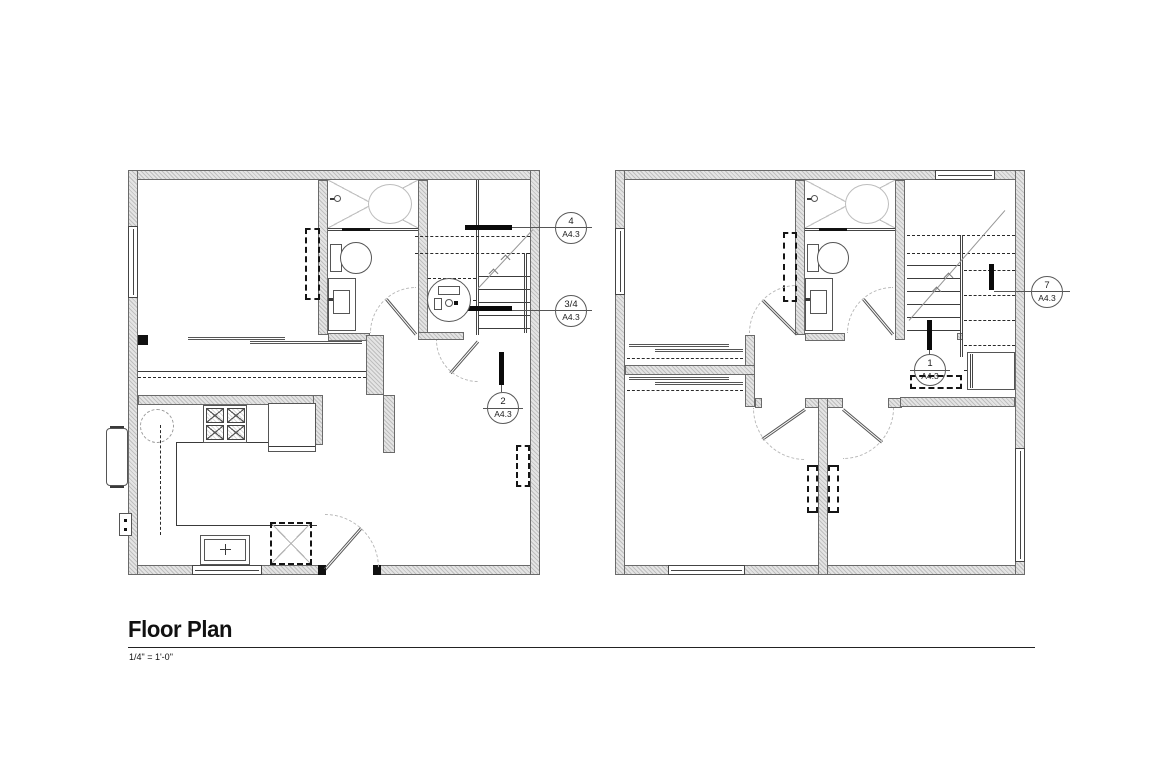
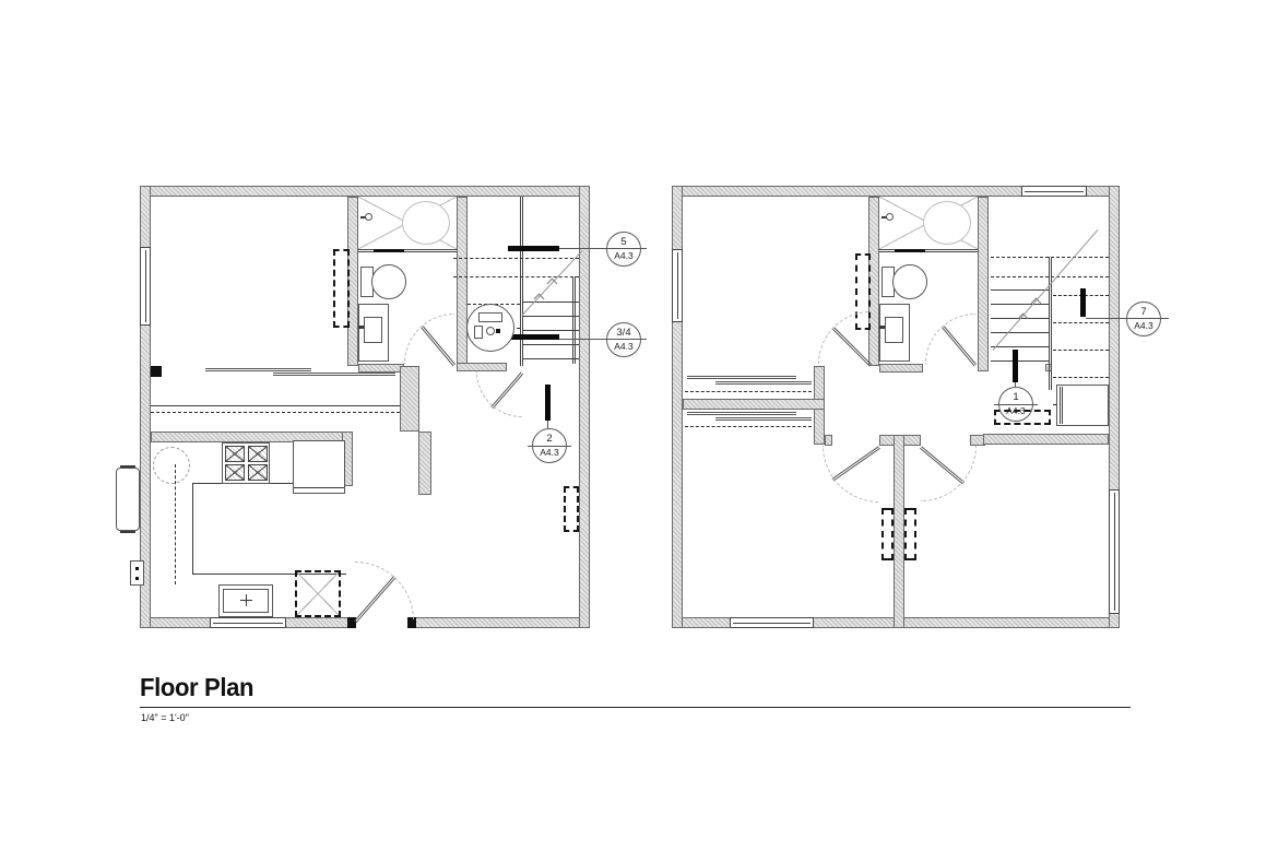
- 4
+ 5
  A4.3
  3/4
  A4.3
  2
  A4.3
  1
  A4.3
  7
  A4.3
  Floor Plan
  1/4" = 1'-0"
